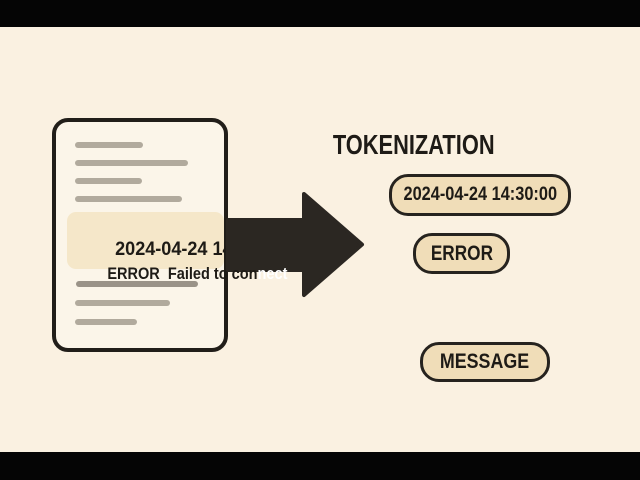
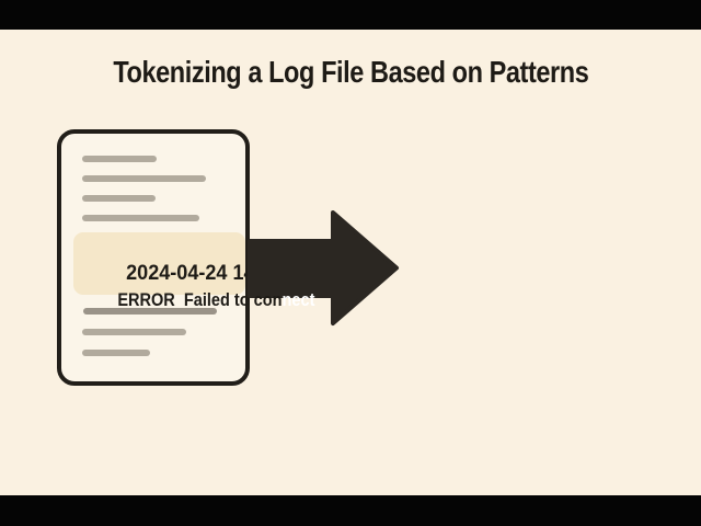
+ Tokenizing a Log File Based on Patterns
  2024-04-24 1
  ERROR Failed to connect
- TOKENIZATION
- 2024-04-24 14:30:00
- ERROR
- MESSAGE
